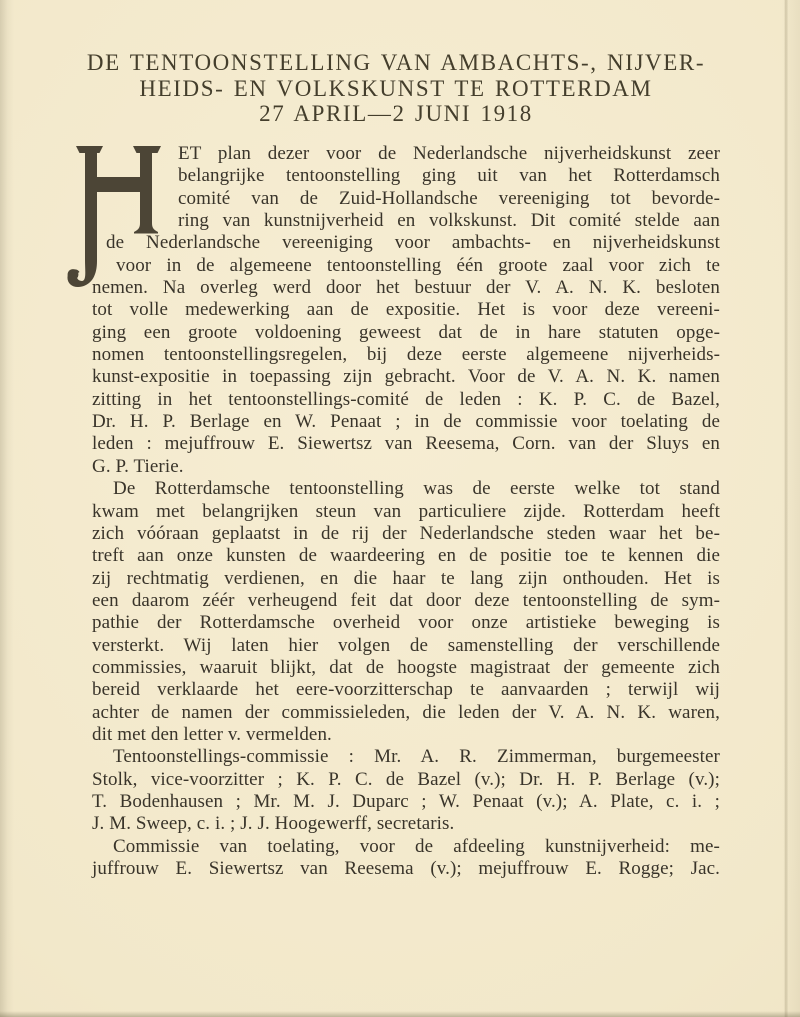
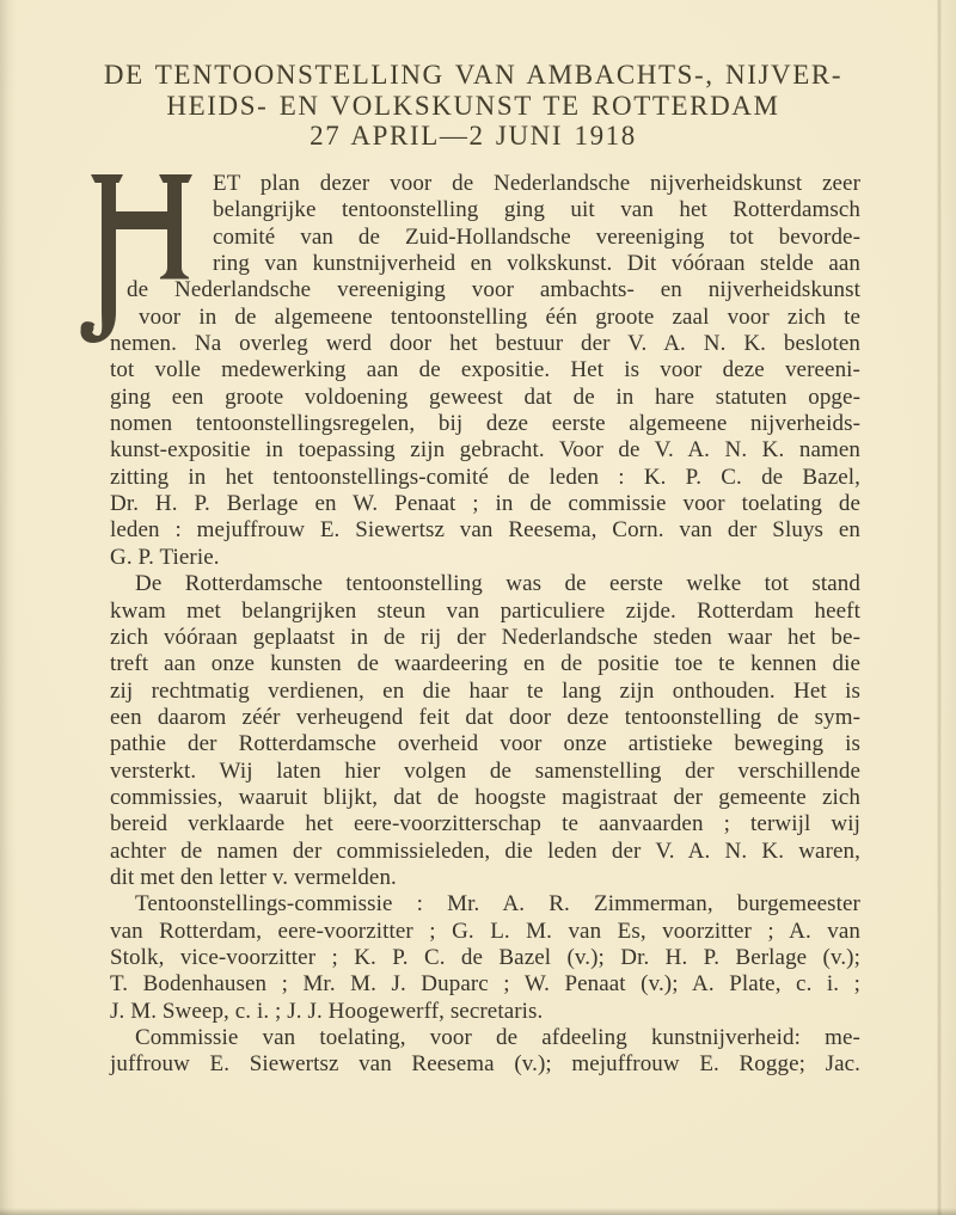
  DE TENTOONSTELLING VAN AMBACHTS-, NIJVER-
  HEIDS- EN VOLKSKUNST TE ROTTERDAM
  27 APRIL—2 JUNI 1918
  ET plan dezer voor de Nederlandsche nijverheidskunst zeer
  belangrijke tentoonstelling ging uit van het Rotterdamsch
  comité van de Zuid-Hollandsche vereeniging tot bevorde-
- ring van kunstnijverheid en volkskunst. Dit comité stelde aan
+ ring van kunstnijverheid en volkskunst. Dit vóóraan stelde aan
  de Nederlandsche vereeniging voor ambachts- en nijverheidskunst
  voor in de algemeene tentoonstelling één groote zaal voor zich te
  nemen. Na overleg werd door het bestuur der V. A. N. K. besloten
  tot volle medewerking aan de expositie. Het is voor deze vereeni-
  ging een groote voldoening geweest dat de in hare statuten opge-
  nomen tentoonstellingsregelen, bij deze eerste algemeene nijverheids-
  kunst-expositie in toepassing zijn gebracht. Voor de V. A. N. K. namen
  zitting in het tentoonstellings-comité de leden : K. P. C. de Bazel,
  Dr. H. P. Berlage en W. Penaat ; in de commissie voor toelating de
  leden : mejuffrouw E. Siewertsz van Reesema, Corn. van der Sluys en
  G. P. Tierie.
  De Rotterdamsche tentoonstelling was de eerste welke tot stand
  kwam met belangrijken steun van particuliere zijde. Rotterdam heeft
  zich vóóraan geplaatst in de rij der Nederlandsche steden waar het be-
  treft aan onze kunsten de waardeering en de positie toe te kennen die
  zij rechtmatig verdienen, en die haar te lang zijn onthouden. Het is
  een daarom zéér verheugend feit dat door deze tentoonstelling de sym-
  pathie der Rotterdamsche overheid voor onze artistieke beweging is
  versterkt. Wij laten hier volgen de samenstelling der verschillende
  commissies, waaruit blijkt, dat de hoogste magistraat der gemeente zich
  bereid verklaarde het eere-voorzitterschap te aanvaarden ; terwijl wij
  achter de namen der commissieleden, die leden der V. A. N. K. waren,
  dit met den letter v. vermelden.
  Tentoonstellings-commissie : Mr. A. R. Zimmerman, burgemeester
+ van Rotterdam, eere-voorzitter ; G. L. M. van Es, voorzitter ; A. van
  Stolk, vice-voorzitter ; K. P. C. de Bazel (v.); Dr. H. P. Berlage (v.);
  T. Bodenhausen ; Mr. M. J. Duparc ; W. Penaat (v.); A. Plate, c. i. ;
  J. M. Sweep, c. i. ; J. J. Hoogewerff, secretaris.
  Commissie van toelating, voor de afdeeling kunstnijverheid: me-
  juffrouw E. Siewertsz van Reesema (v.); mejuffrouw E. Rogge; Jac.
